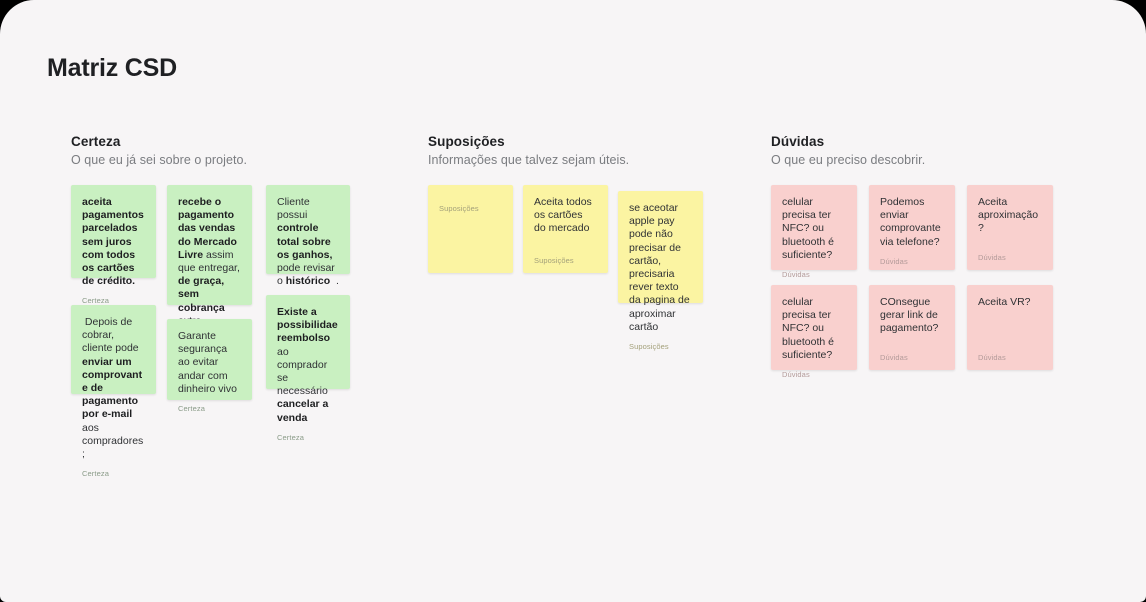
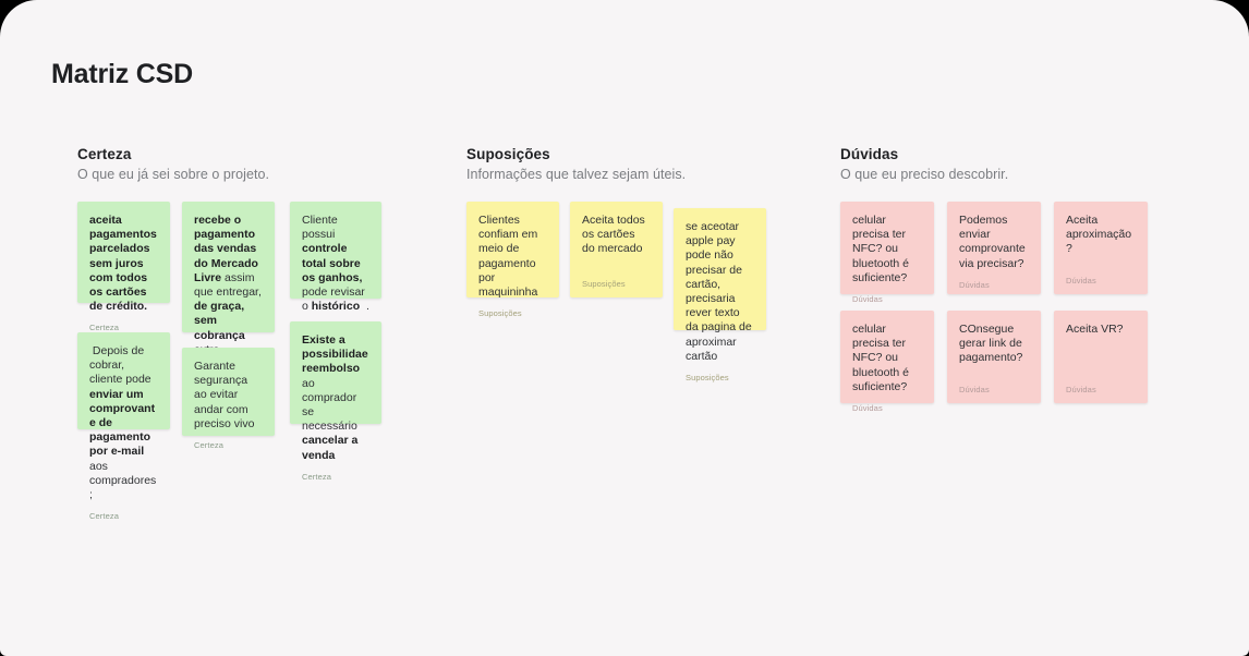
  Matriz CSD
  Certeza
  O que eu já sei sobre o projeto.
  aceita pagamentos parcelados sem juros com todos os cartões de crédito.
  Certeza
  recebe o pagamento das vendas do Mercado Livre assim que entregar, de graça, sem cobrança
  Cliente possui controle total sobre os ganhos, pode revisar o histórico .
  Depois de cobrar, cliente pode enviar um comprovante de pagamento por e-mail aos compradores;
  Certeza
- Garante segurança ao evitar andar com dinheiro vivo
+ Garante segurança ao evitar andar com preciso vivo
  Certeza
  Existe a possibilidae reembolso ao comprador se necessário cancelar a venda
  Certeza
  Suposições
  Informações que talvez sejam úteis.
+ Clientes confiam em meio de pagamento por maquininha
  Suposições
  Aceita todos os cartões do mercado
  Suposições
  se aceotar apple pay pode não precisar de cartão, precisaria rever texto da pagina de aproximar cartão
  Suposições
  Dúvidas
  O que eu preciso descobrir.
  celular precisa ter NFC? ou bluetooth é suficiente?
  Dúvidas
- Podemos enviar comprovante via telefone?
+ Podemos enviar comprovante via precisar?
  Dúvidas
  Aceita aproximação?
  Dúvidas
  celular precisa ter NFC? ou bluetooth é suficiente?
  Dúvidas
  COnsegue gerar link de pagamento?
  Dúvidas
  Aceita VR?
  Dúvidas
